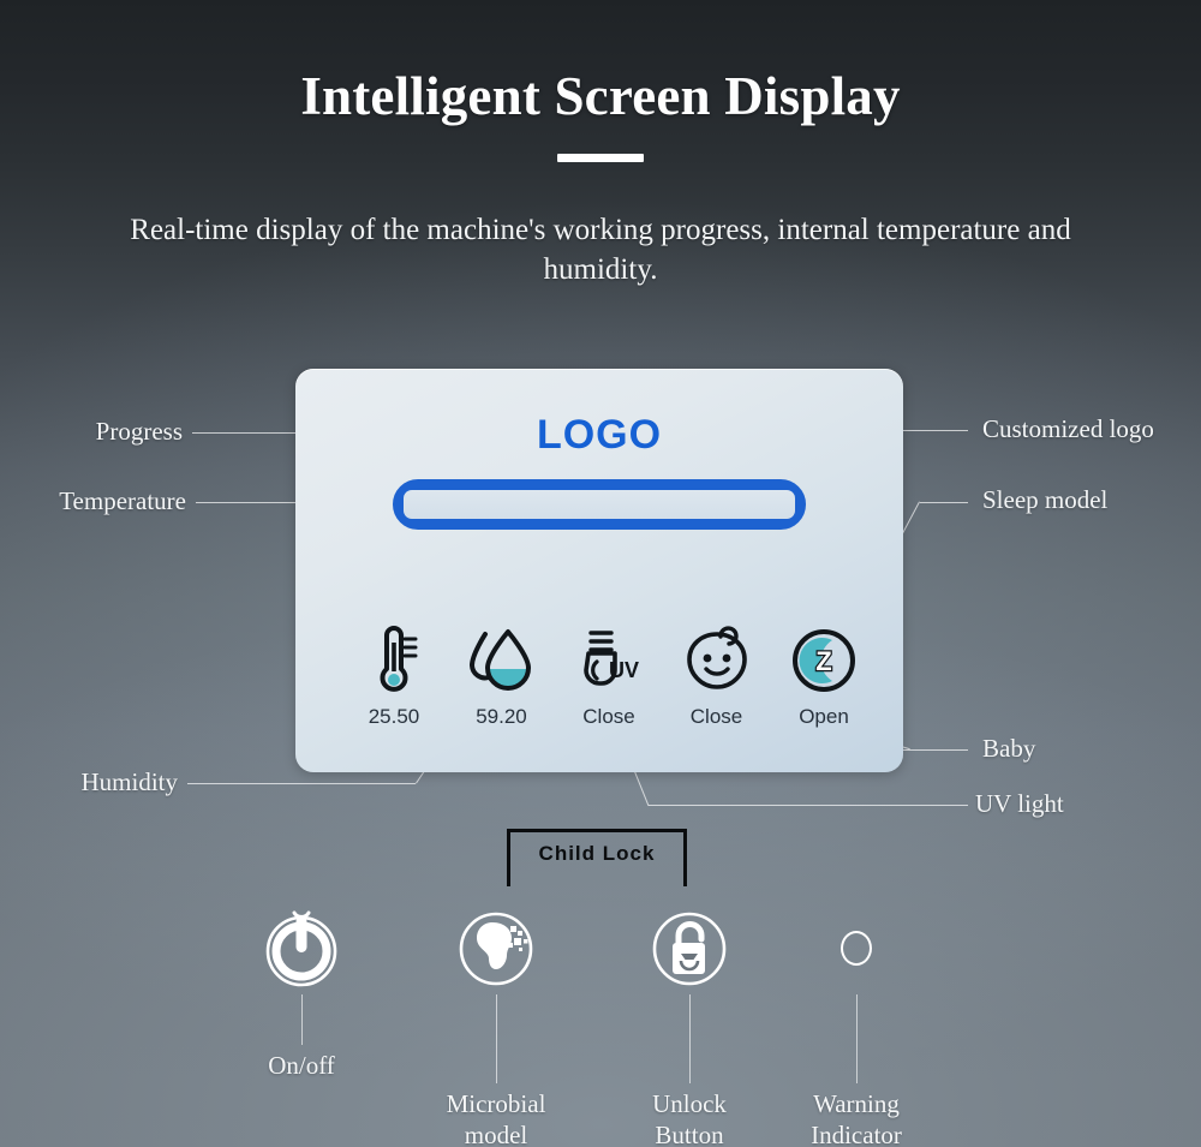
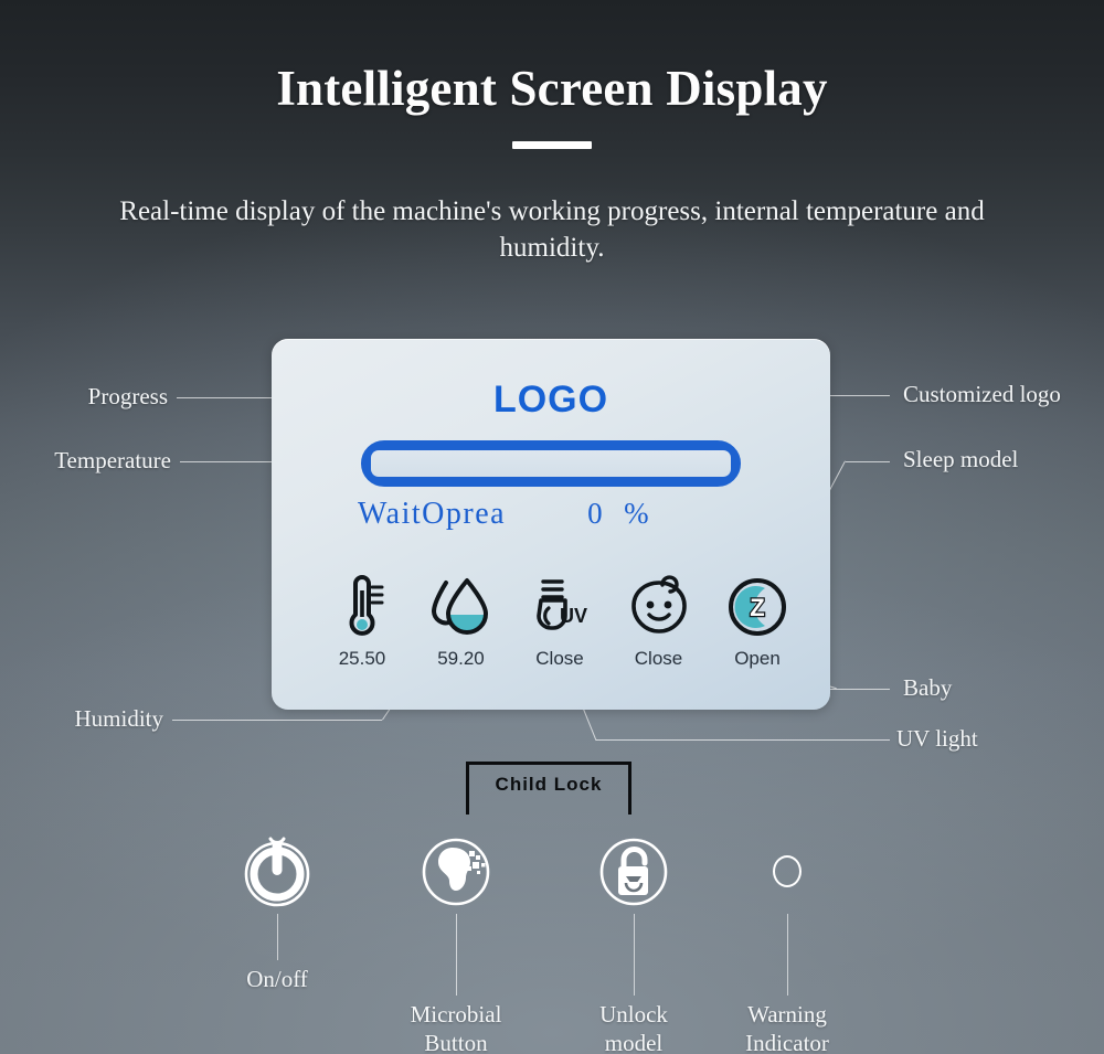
  Intelligent Screen Display
  Real-time display of the machine's working progress, internal temperature and humidity.
  Progress
  Temperature
  Humidity
  Customized logo
  Sleep model
  Baby
  UV light
  LOGO
+ WaitOprea
+ 0
+ %
  25.50
  59.20
  UV
  Close
  Close
  Z
  Open
  Child Lock
  On/off
  Microbial
- model
+ Button
  Unlock
- Button
+ model
  Warning
  Indicator
